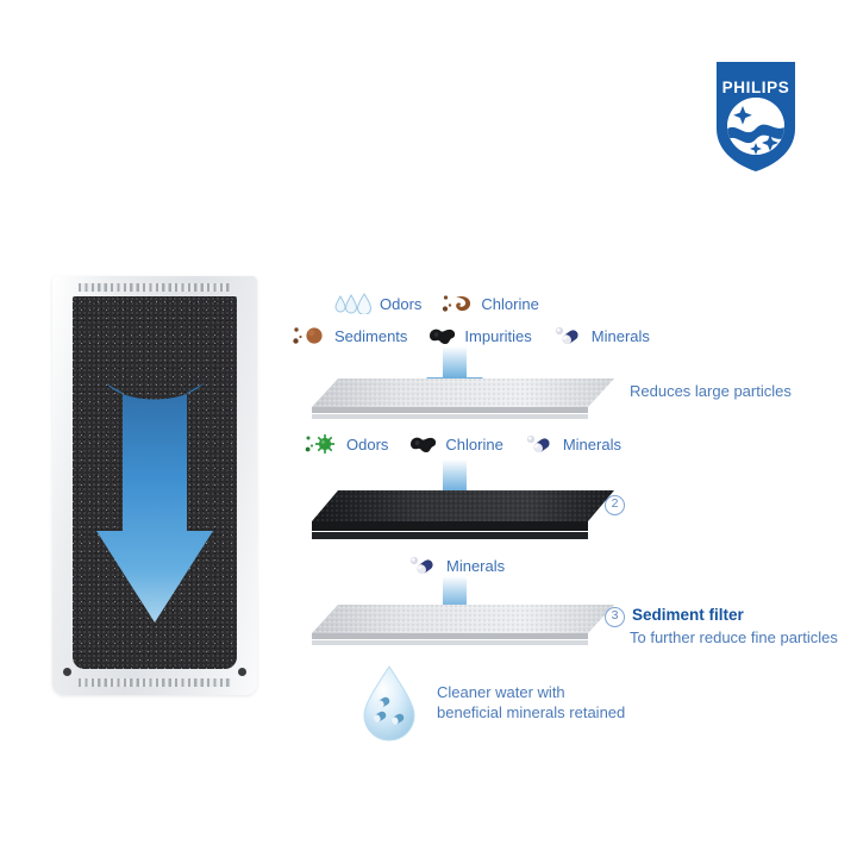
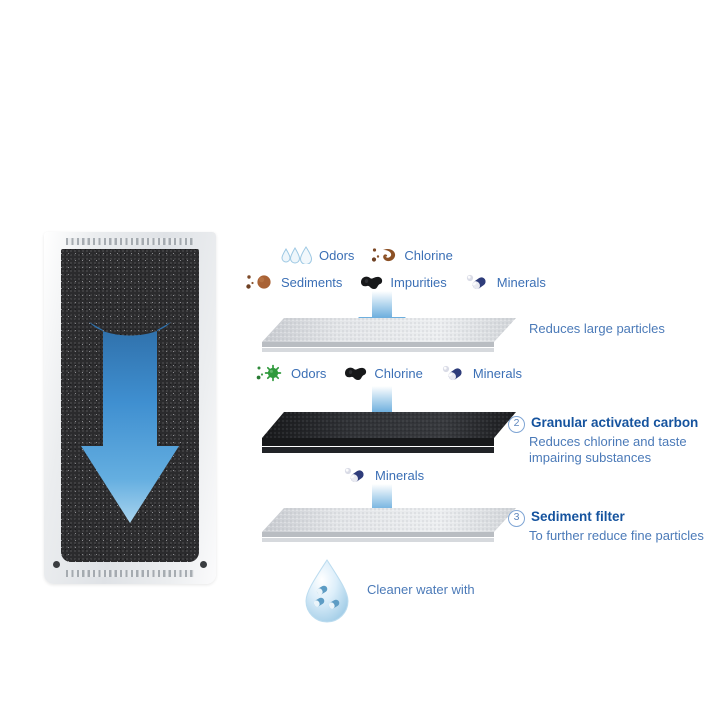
- PHILIPS
  Odors
  Chlorine
  Sediments
  Impurities
  Minerals
  Reduces large particles
  Odors
  Chlorine
  Minerals
  2
+ Granular activated carbon
+ Reduces chlorine and taste impairing substances
  Minerals
  3
  Sediment filter
  To further reduce fine particles
  Cleaner water with
- beneficial minerals retained
